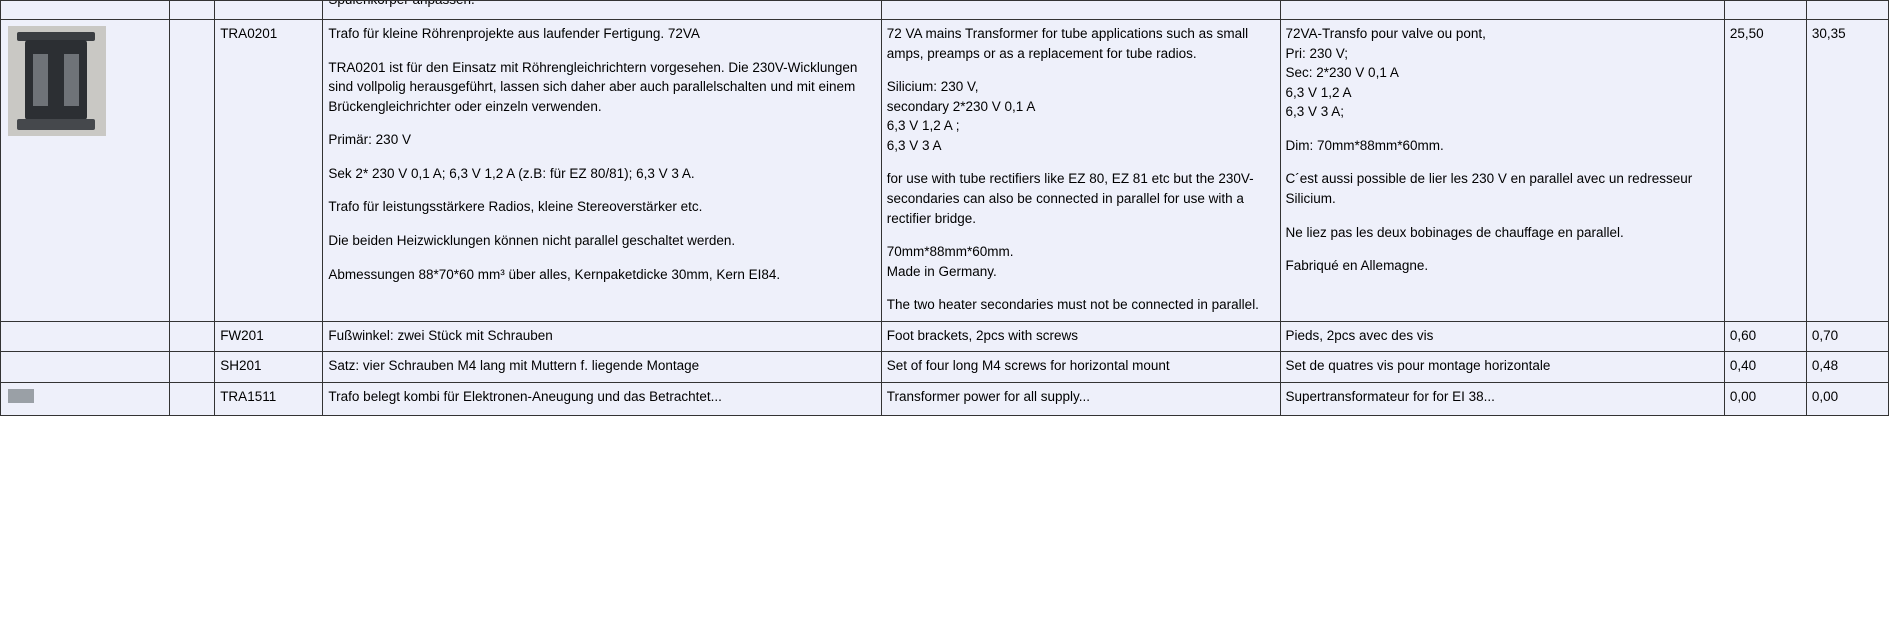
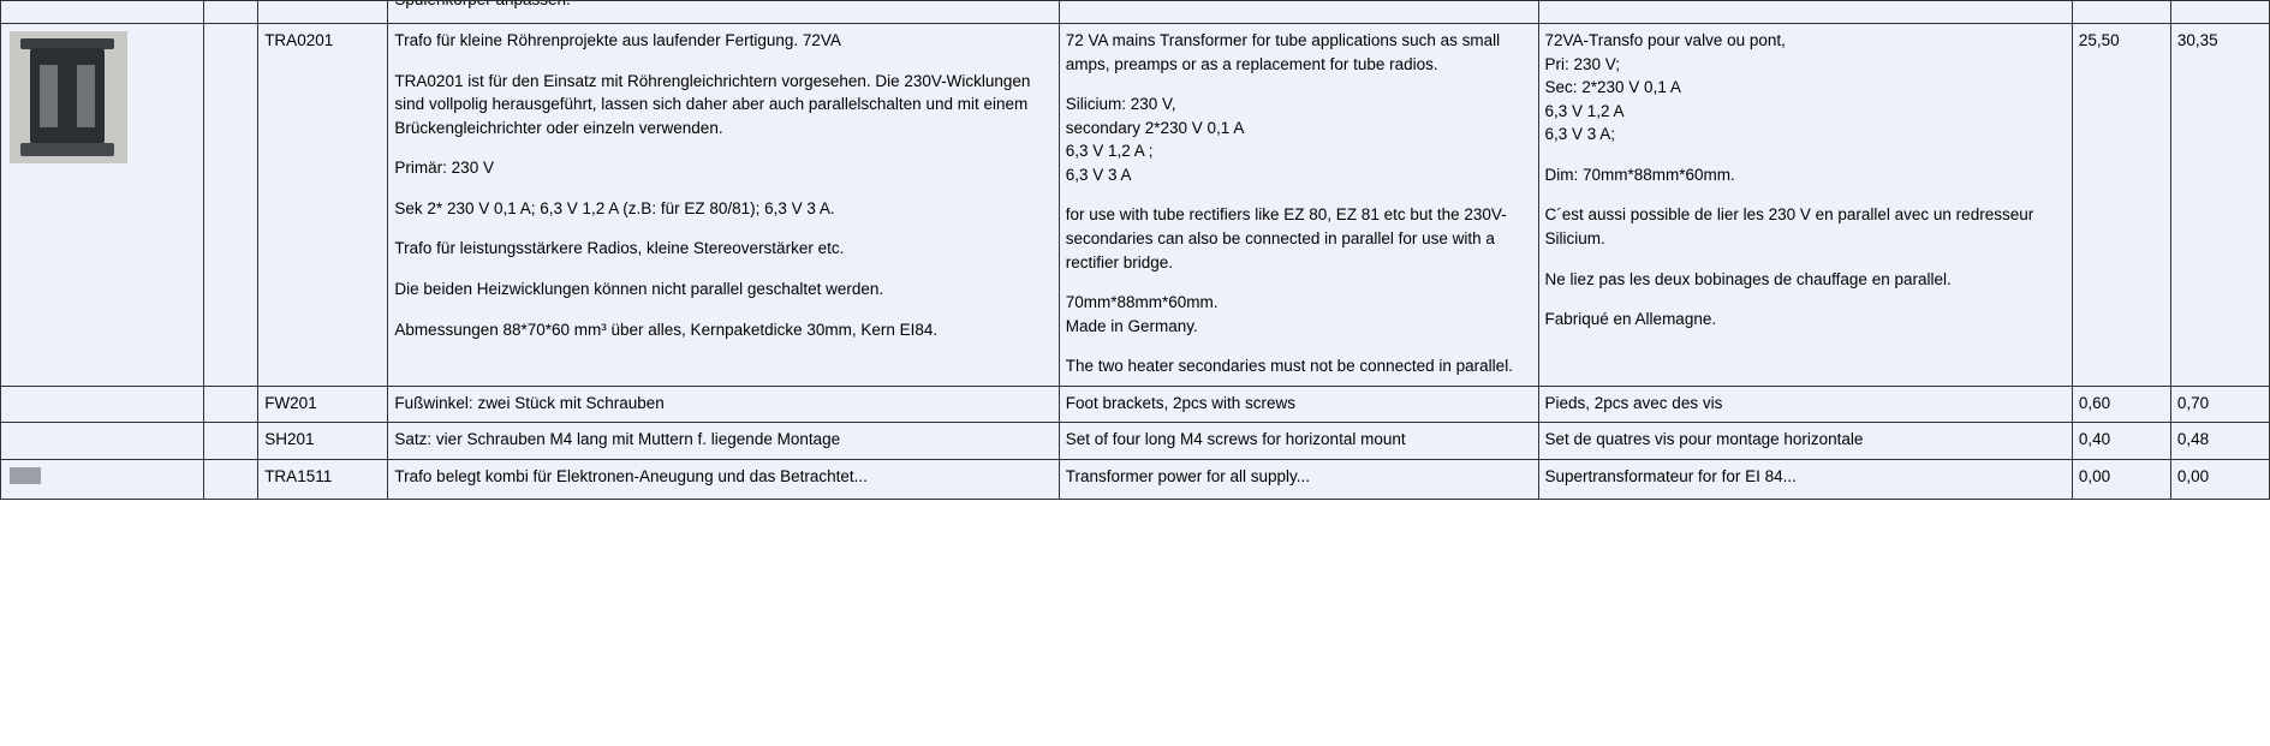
  		TRA0201	Trafo für kleine Röhrenprojekte aus laufender Fertigung. 72VA TRA0201 ist für den Einsatz mit Röhrengleichrichtern vorgesehen. Die 230V-Wicklungen sind vollpolig herausgeführt, lassen sich daher aber auch parallelschalten und mit einem Brückengleichrichter oder einzeln verwenden. Primär: 230 V Sek 2* 230 V 0,1 A; 6,3 V 1,2 A (z.B: für EZ 80/81); 6,3 V 3 A. Trafo für leistungsstärkere Radios, kleine Stereoverstärker etc. Die beiden Heizwicklungen können nicht parallel geschaltet werden. Abmessungen 88*70*60 mm³ über alles, Kernpaketdicke 30mm, Kern EI84.	72 VA mains Transformer for tube applications such as small amps, preamps or as a replacement for tube radios. Silicium: 230 V, secondary 2*230 V 0,1 A 6,3 V 1,2 A ; 6,3 V 3 A for use with tube rectifiers like EZ 80, EZ 81 etc but the 230V- secondaries can also be connected in parallel for use with a rectifier bridge. 70mm*88mm*60mm. Made in Germany. The two heater secondaries must not be connected in parallel.	72VA-Transfo pour valve ou pont, Pri: 230 V; Sec: 2*230 V 0,1 A 6,3 V 1,2 A 6,3 V 3 A; Dim: 70mm*88mm*60mm. C´est aussi possible de lier les 230 V en parallel avec un redresseur Silicium. Ne liez pas les deux bobinages de chauffage en parallel. Fabriqué en Allemagne.	25,50	30,35
  		FW201	Fußwinkel: zwei Stück mit Schrauben	Foot brackets, 2pcs with screws	Pieds, 2pcs avec des vis	0,60	0,70
  		SH201	Satz: vier Schrauben M4 lang mit Muttern f. liegende Montage	Set of four long M4 screws for horizontal mount	Set de quatres vis pour montage horizontale	0,40	0,48
- 		TRA1511	Trafo belegt kombi für Elektronen-Aneugung und das Betrachtet...	Transformer power for all supply...	Supertransformateur for for EI 38...	0,00	0,00
+ 		TRA1511	Trafo belegt kombi für Elektronen-Aneugung und das Betrachtet...	Transformer power for all supply...	Supertransformateur for for EI 84...	0,00	0,00
